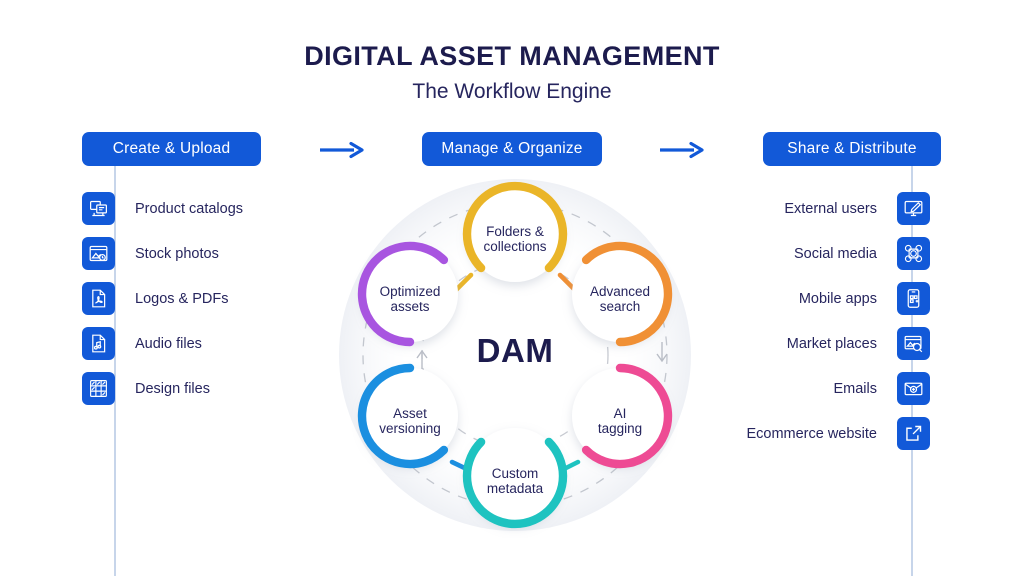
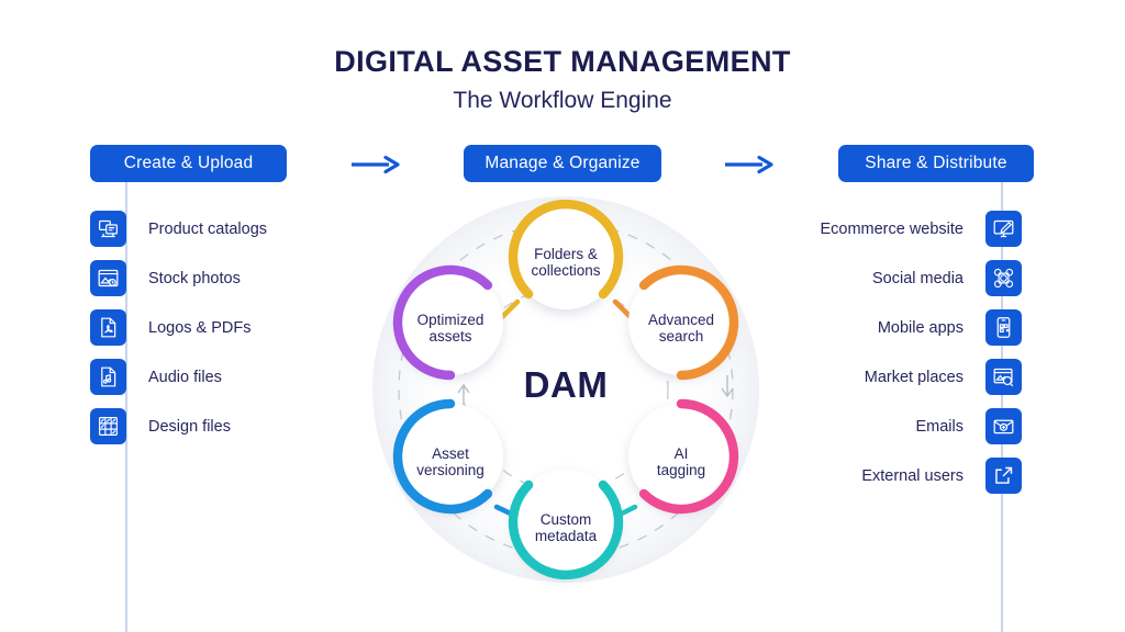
  DIGITAL ASSET MANAGEMENT
  The Workflow Engine
  Create & Upload
  Manage & Organize
  Share & Distribute
  Product catalogs
  Stock photos
  Logos & PDFs
  Audio files
  Design files
- External users
+ Ecommerce website
  Social media
  Mobile apps
  Market places
  Emails
- Ecommerce website
+ External users
  DAM
  Folders &
  collections
  Advanced
  search
  AI
  tagging
  Custom
  metadata
  Asset
  versioning
  Optimized
  assets
